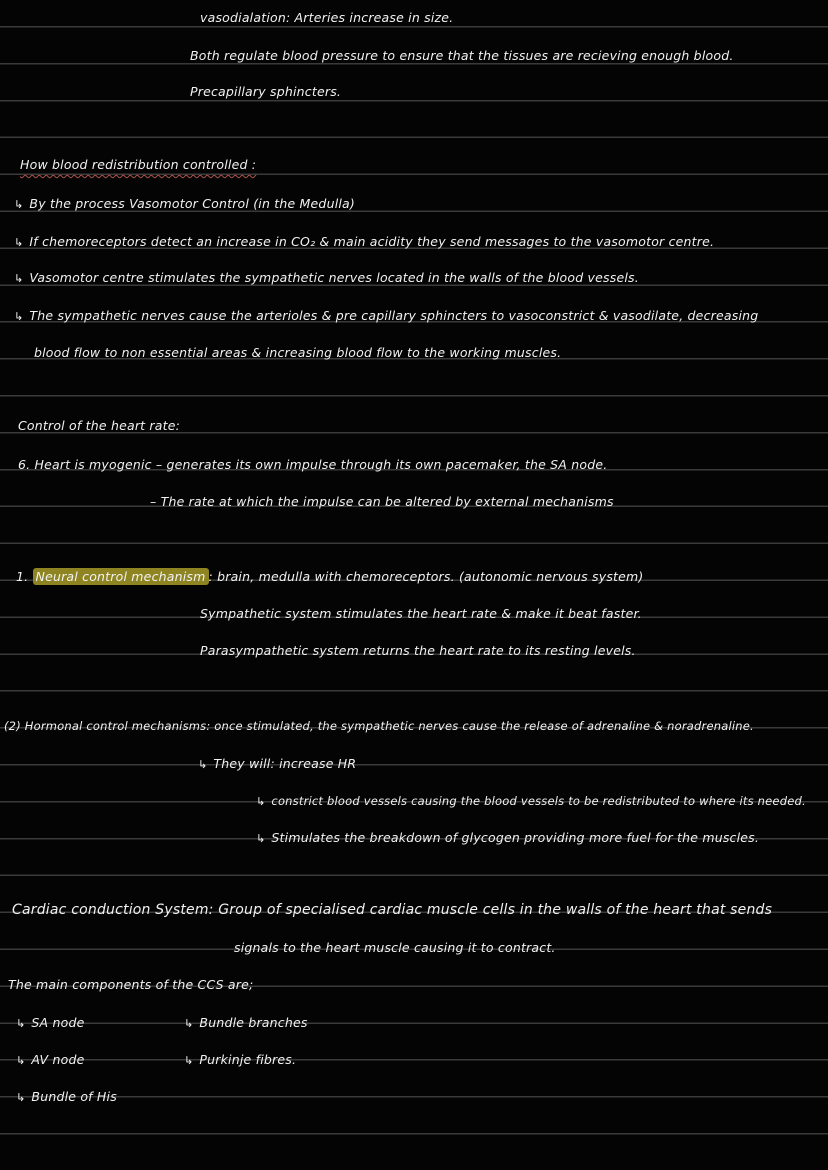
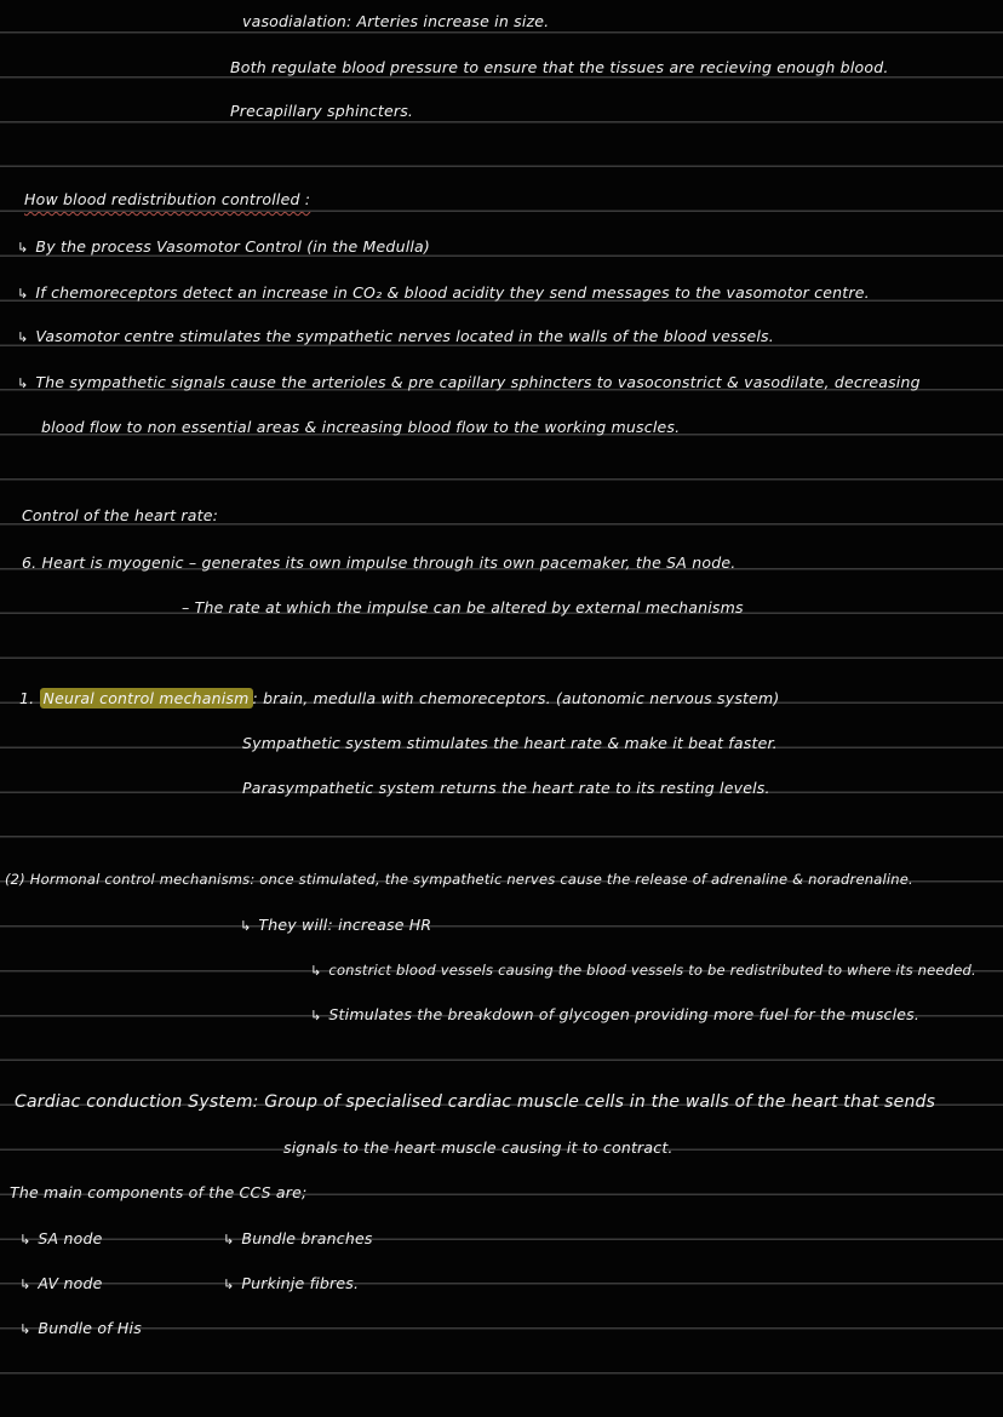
  vasodialation: Arteries increase in size.
  Both regulate blood pressure to ensure that the tissues are recieving enough blood.
  Precapillary sphincters.
  How blood redistribution controlled :
  ↳ By the process Vasomotor Control (in the Medulla)
- ↳ If chemoreceptors detect an increase in CO₂ & main acidity they send messages to the vasomotor centre.
+ ↳ If chemoreceptors detect an increase in CO₂ & blood acidity they send messages to the vasomotor centre.
  ↳ Vasomotor centre stimulates the sympathetic nerves located in the walls of the blood vessels.
- ↳ The sympathetic nerves cause the arterioles & pre capillary sphincters to vasoconstrict & vasodilate, decreasing
+ ↳ The sympathetic signals cause the arterioles & pre capillary sphincters to vasoconstrict & vasodilate, decreasing
  blood flow to non essential areas & increasing blood flow to the working muscles.
  Control of the heart rate:
  6. Heart is myogenic – generates its own impulse through its own pacemaker, the SA node.
  – The rate at which the impulse can be altered by external mechanisms
  1. Neural control mechanism : brain, medulla with chemoreceptors. (autonomic nervous system)
  Sympathetic system stimulates the heart rate & make it beat faster.
  Parasympathetic system returns the heart rate to its resting levels.
  (2) Hormonal control mechanisms: once stimulated, the sympathetic nerves cause the release of adrenaline & noradrenaline.
  ↳ They will: increase HR
  ↳ constrict blood vessels causing the blood vessels to be redistributed to where its needed.
  ↳ Stimulates the breakdown of glycogen providing more fuel for the muscles.
  Cardiac conduction System: Group of specialised cardiac muscle cells in the walls of the heart that sends
  signals to the heart muscle causing it to contract.
  The main components of the CCS are;
  ↳ SA node
  ↳ AV node
  ↳ Bundle of His
  ↳ Bundle branches
  ↳ Purkinje fibres.
